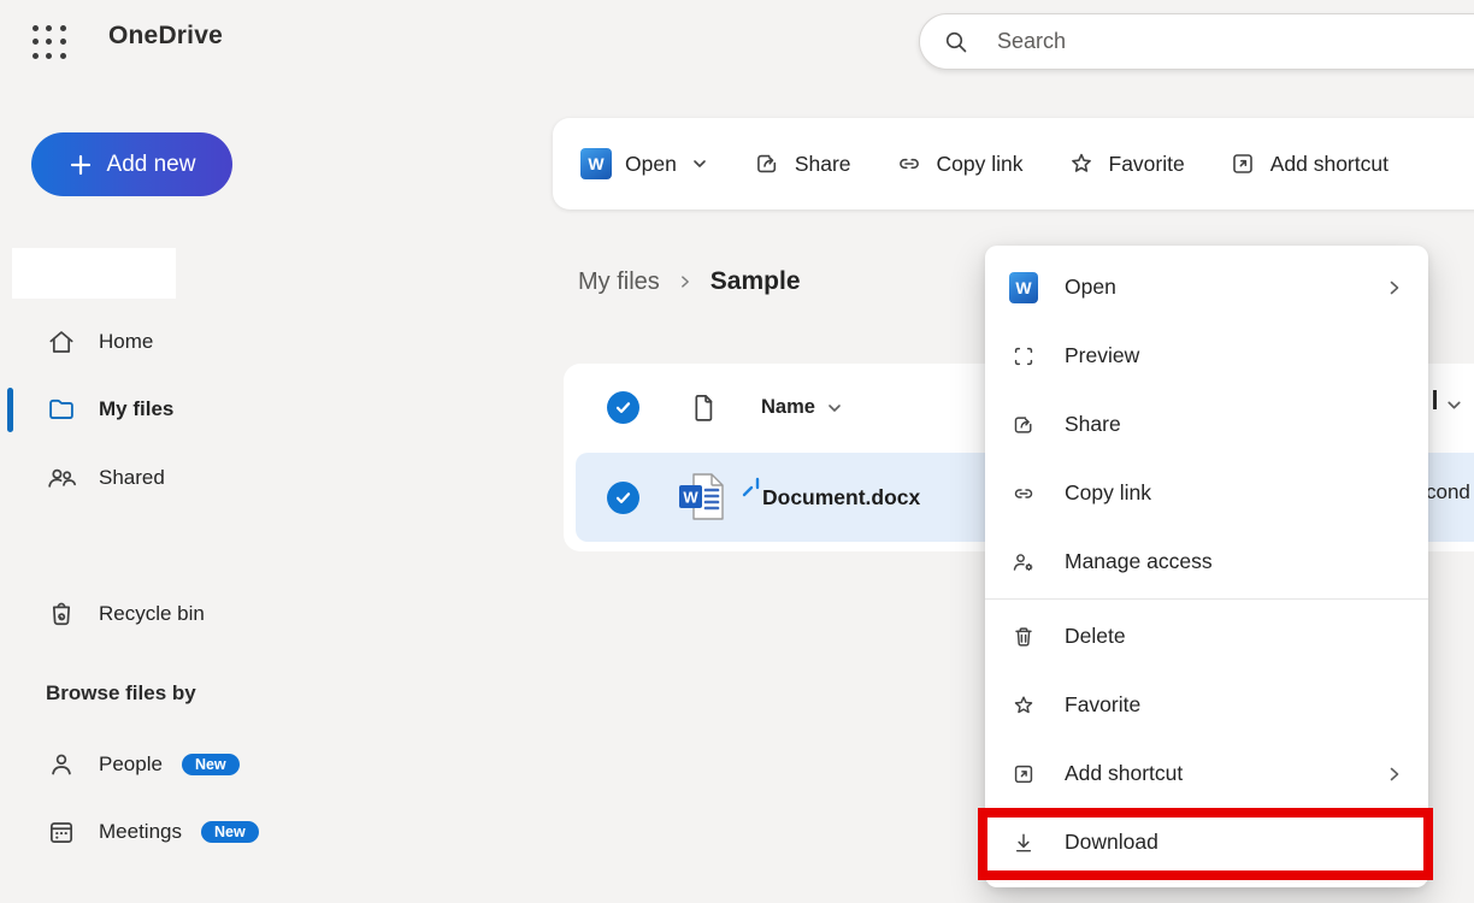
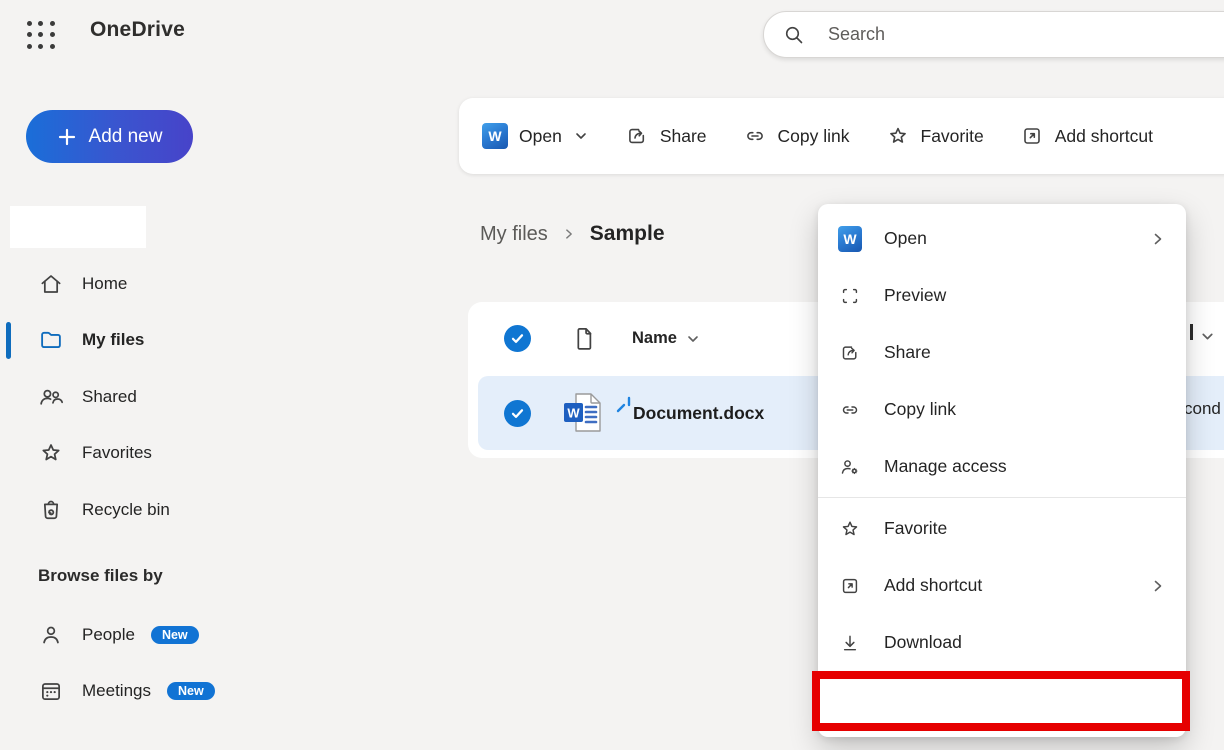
  OneDrive
  Search
  Add new
  Home
  My files
  Shared
+ Favorites
  Recycle bin
  Browse files by
  People
  New
  Meetings
  New
  W
  Open
  Share
  Copy link
  Favorite
  Add shortcut
  My files
  Sample
  Name
  W
  Document.docx
  cond
  W
  Open
  Preview
  Share
  Copy link
  Manage access
- Delete
  Favorite
  Add shortcut
  Download
